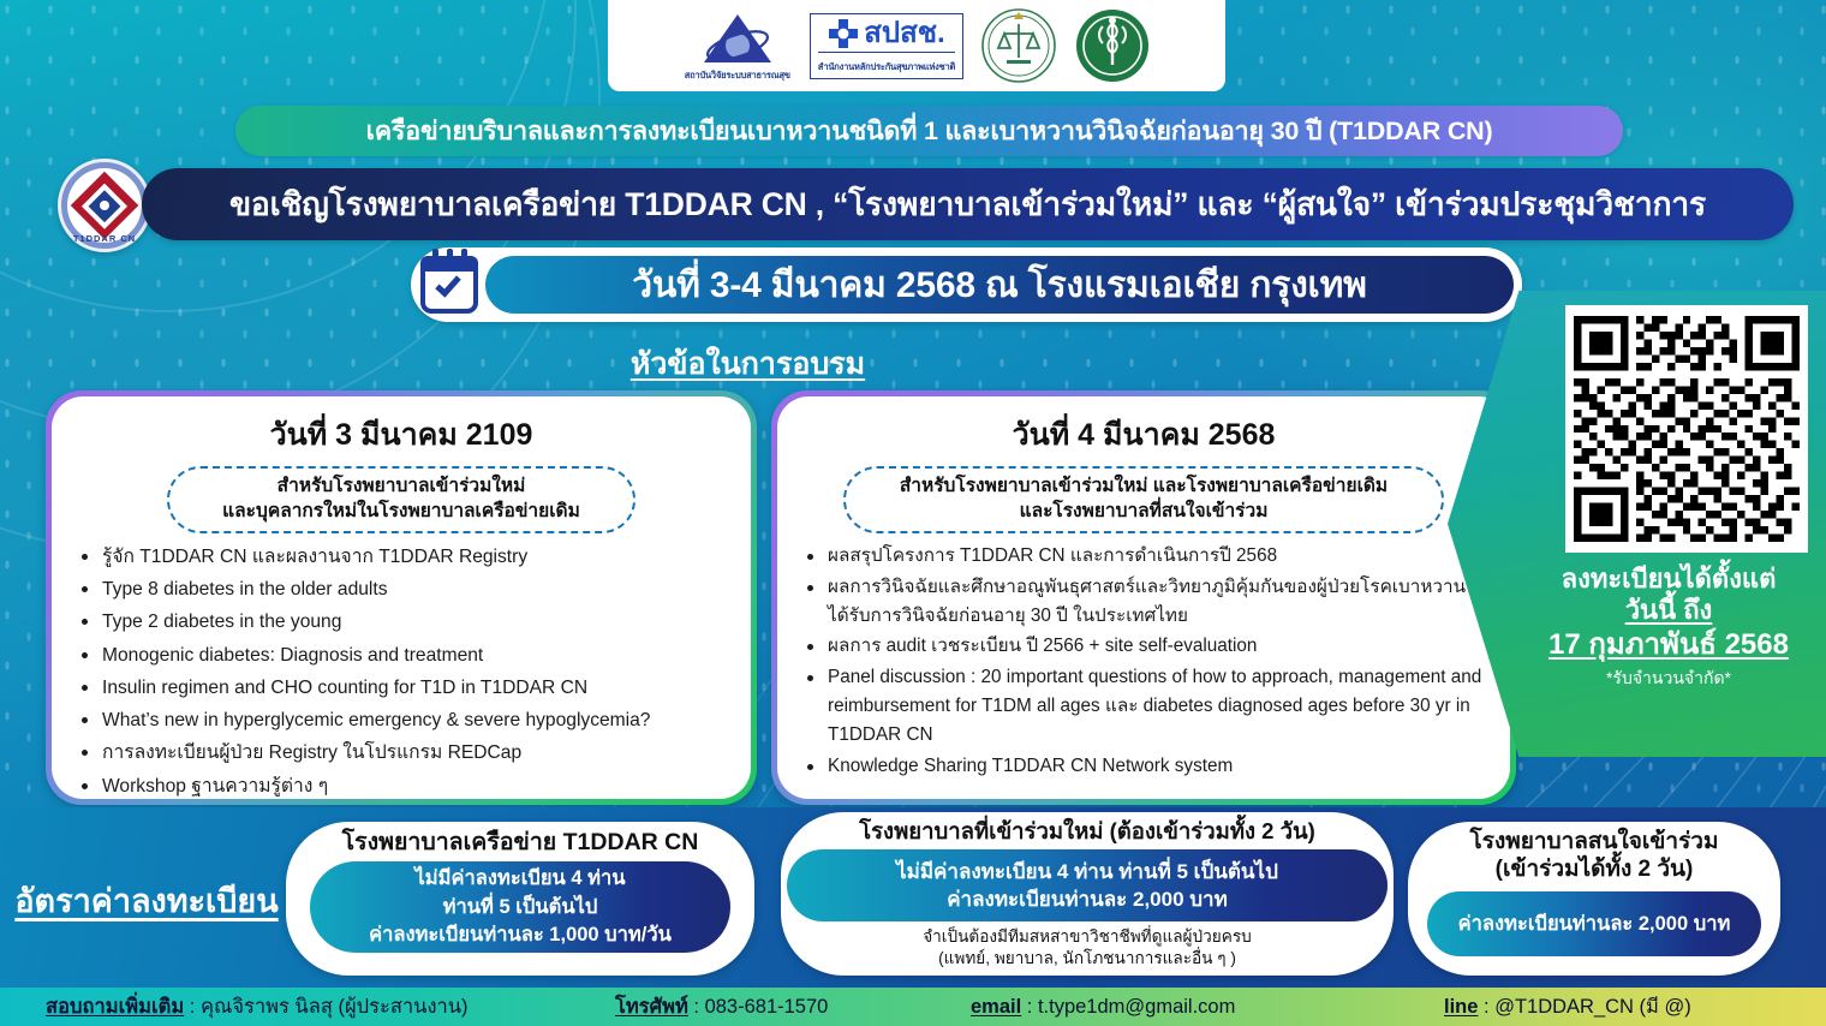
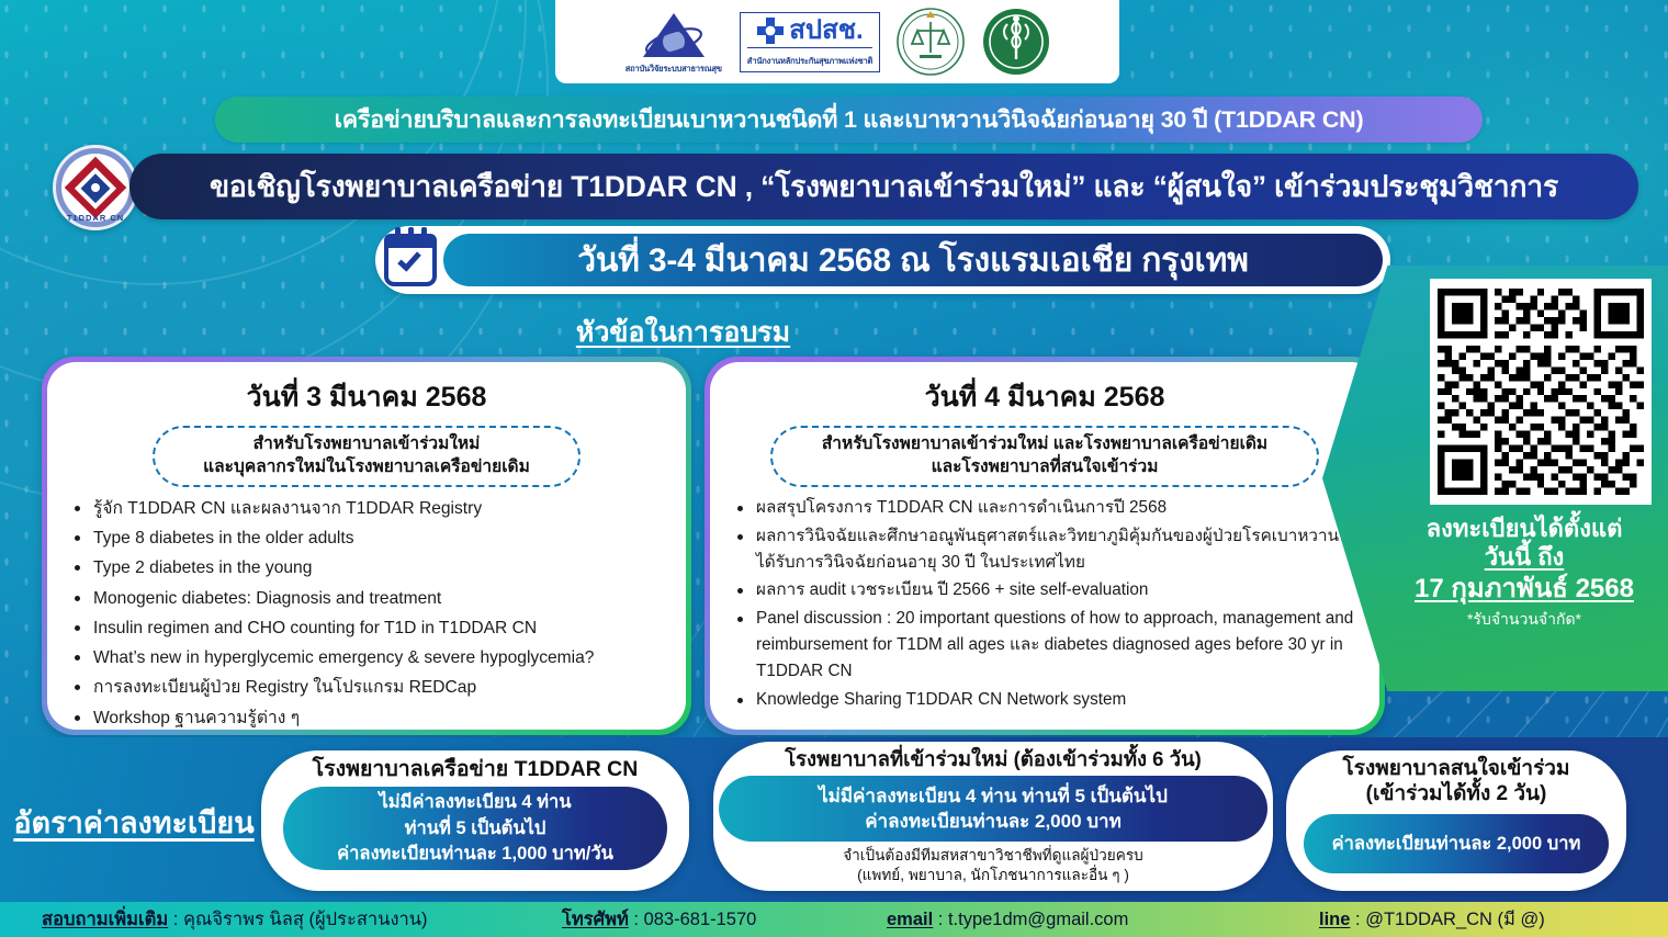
  สถาบันวิจัยระบบสาธารณสุข
  สปสช.
  สำนักงานหลักประกันสุขภาพแห่งชาติ
  เครือข่ายบริบาลและการลงทะเบียนเบาหวานชนิดที่ 1 และเบาหวานวินิจฉัยก่อนอายุ 30 ปี (T1DDAR CN)
  T1DDAR CN
  ขอเชิญโรงพยาบาลเครือข่าย T1DDAR CN , “โรงพยาบาลเข้าร่วมใหม่” และ “ผู้สนใจ” เข้าร่วมประชุมวิชาการ
  วันที่ 3-4 มีนาคม 2568 ณ โรงแรมเอเชีย กรุงเทพ
  หัวข้อในการอบรม
- วันที่ 3 มีนาคม 2109
+ วันที่ 3 มีนาคม 2568
  สำหรับโรงพยาบาลเข้าร่วมใหม่
  และบุคลากรใหม่ในโรงพยาบาลเครือข่ายเดิม
  รู้จัก T1DDAR CN และผลงานจาก T1DDAR Registry
  Type 8 diabetes in the older adults
  Type 2 diabetes in the young
  Monogenic diabetes: Diagnosis and treatment
  Insulin regimen and CHO counting for T1D in T1DDAR CN
  What’s new in hyperglycemic emergency & severe hypoglycemia?
  การลงทะเบียนผู้ป่วย Registry ในโปรแกรม REDCap
  Workshop ฐานความรู้ต่าง ๆ
  วันที่ 4 มีนาคม 2568
  สำหรับโรงพยาบาลเข้าร่วมใหม่ และโรงพยาบาลเครือข่ายเดิม
  และโรงพยาบาลที่สนใจเข้าร่วม
  ผลสรุปโครงการ T1DDAR CN และการดำเนินการปี 2568
  ผลการวินิจฉัยและศึกษาอณูพันธุศาสตร์และวิทยาภูมิคุ้มกันของผู้ป่วยโรคเบาหวานได้รับการวินิจฉัยก่อนอายุ 30 ปี ในประเทศไทย
  ผลการ audit เวชระเบียน ปี 2566 + site self-evaluation
  Panel discussion : 20 important questions of how to approach, management and reimbursement for T1DM all ages และ diabetes diagnosed ages before 30 yr in T1DDAR CN
  Knowledge Sharing T1DDAR CN Network system
  ลงทะเบียนได้ตั้งแต่
  วันนี้ ถึง
  17 กุมภาพันธ์ 2568
  *รับจำนวนจำกัด*
  อัตราค่าลงทะเบียน
  โรงพยาบาลเครือข่าย T1DDAR CN
  ไม่มีค่าลงทะเบียน 4 ท่าน
  ท่านที่ 5 เป็นต้นไป
  ค่าลงทะเบียนท่านละ 1,000 บาท/วัน
- โรงพยาบาลที่เข้าร่วมใหม่ (ต้องเข้าร่วมทั้ง 2 วัน)
+ โรงพยาบาลที่เข้าร่วมใหม่ (ต้องเข้าร่วมทั้ง 6 วัน)
  ไม่มีค่าลงทะเบียน 4 ท่าน ท่านที่ 5 เป็นต้นไป
  ค่าลงทะเบียนท่านละ 2,000 บาท
  จำเป็นต้องมีทีมสหสาขาวิชาชีพที่ดูแลผู้ป่วยครบ
  (แพทย์, พยาบาล, นักโภชนาการและอื่น ๆ )
  โรงพยาบาลสนใจเข้าร่วม
  (เข้าร่วมได้ทั้ง 2 วัน)
  ค่าลงทะเบียนท่านละ 2,000 บาท
  สอบถามเพิ่มเติม : คุณจิราพร นิลสุ (ผู้ประสานงาน)
  โทรศัพท์ : 083-681-1570
  email : t.type1dm@gmail.com
  line : @T1DDAR_CN (มี @)
